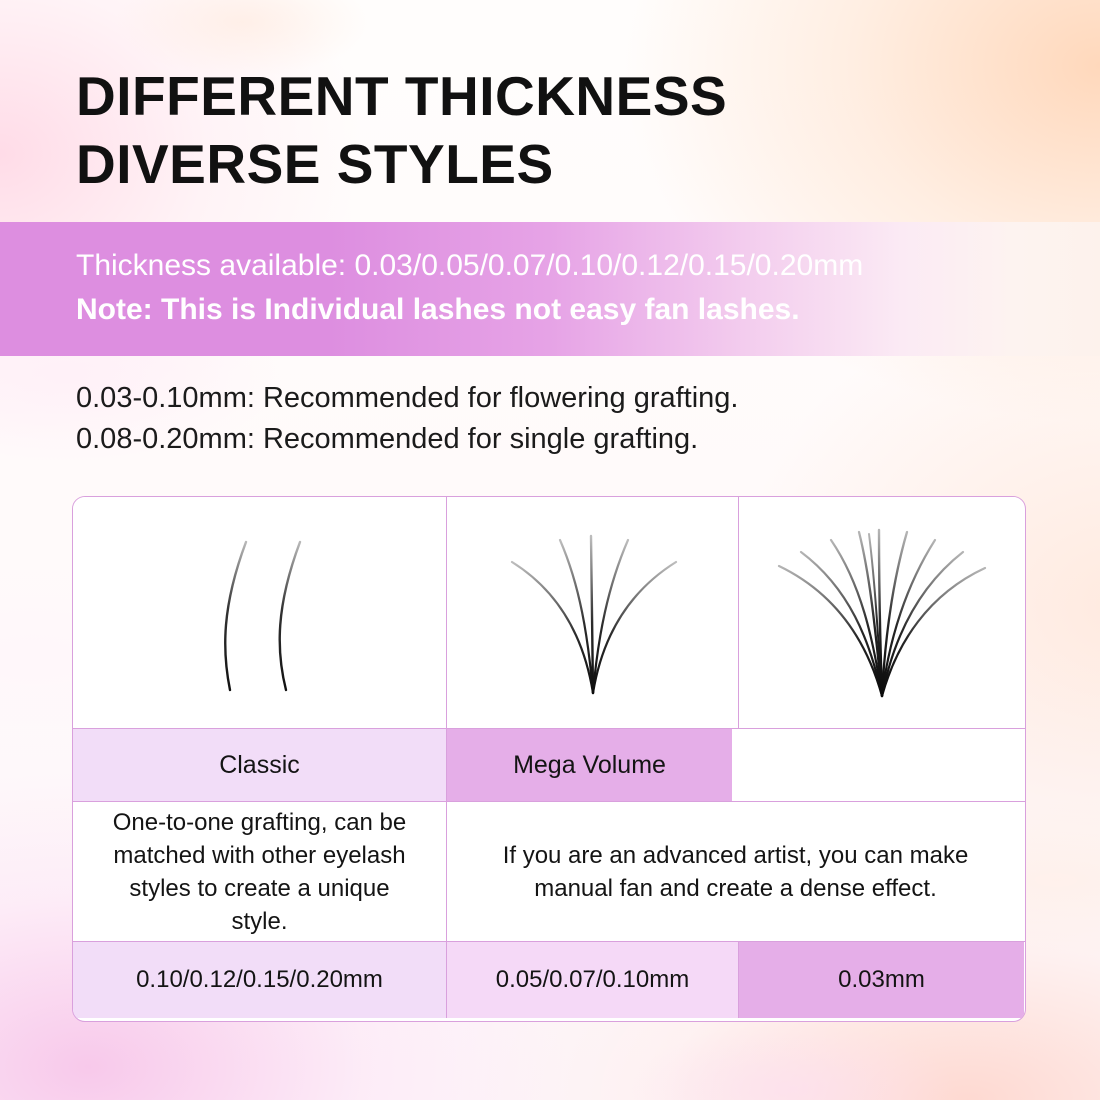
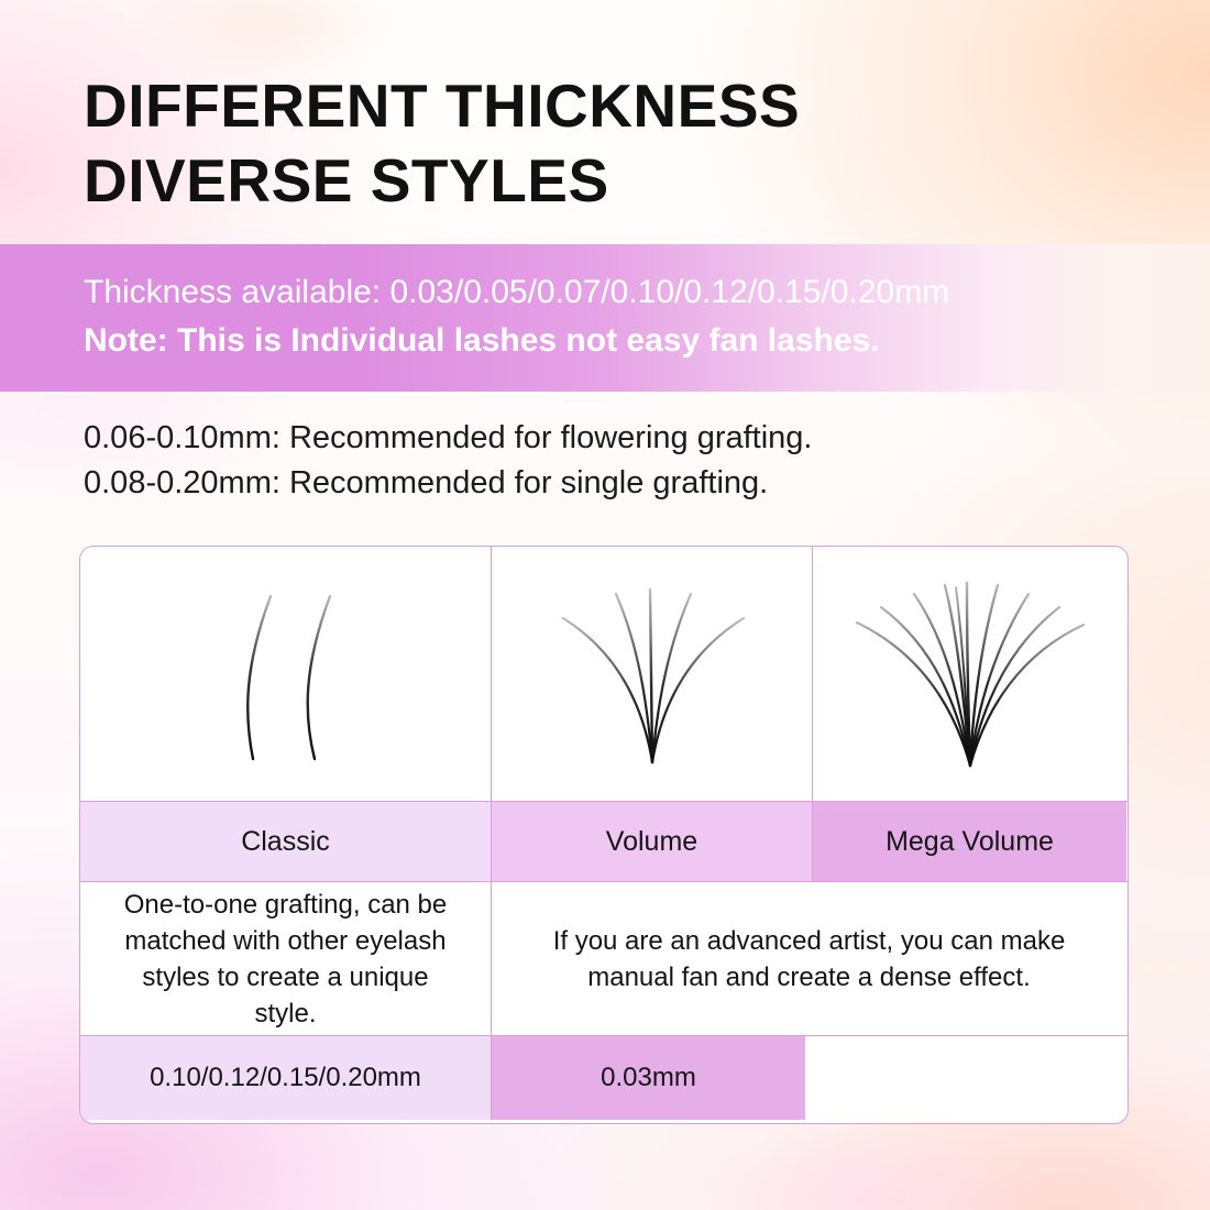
  DIFFERENT THICKNESS
  DIVERSE STYLES
  Thickness available: 0.03/0.05/0.07/0.10/0.12/0.15/0.20mm
  Note: This is Individual lashes not easy fan lashes.
- 0.03-0.10mm: Recommended for flowering grafting.
+ 0.06-0.10mm: Recommended for flowering grafting.
  0.08-0.20mm: Recommended for single grafting.
  Classic
+ Volume
  Mega Volume
  One-to-one grafting, can be matched with other eyelash styles to create a unique style.
  If you are an advanced artist, you can make manual fan and create a dense effect.
  0.10/0.12/0.15/0.20mm
- 0.05/0.07/0.10mm
  0.03mm
